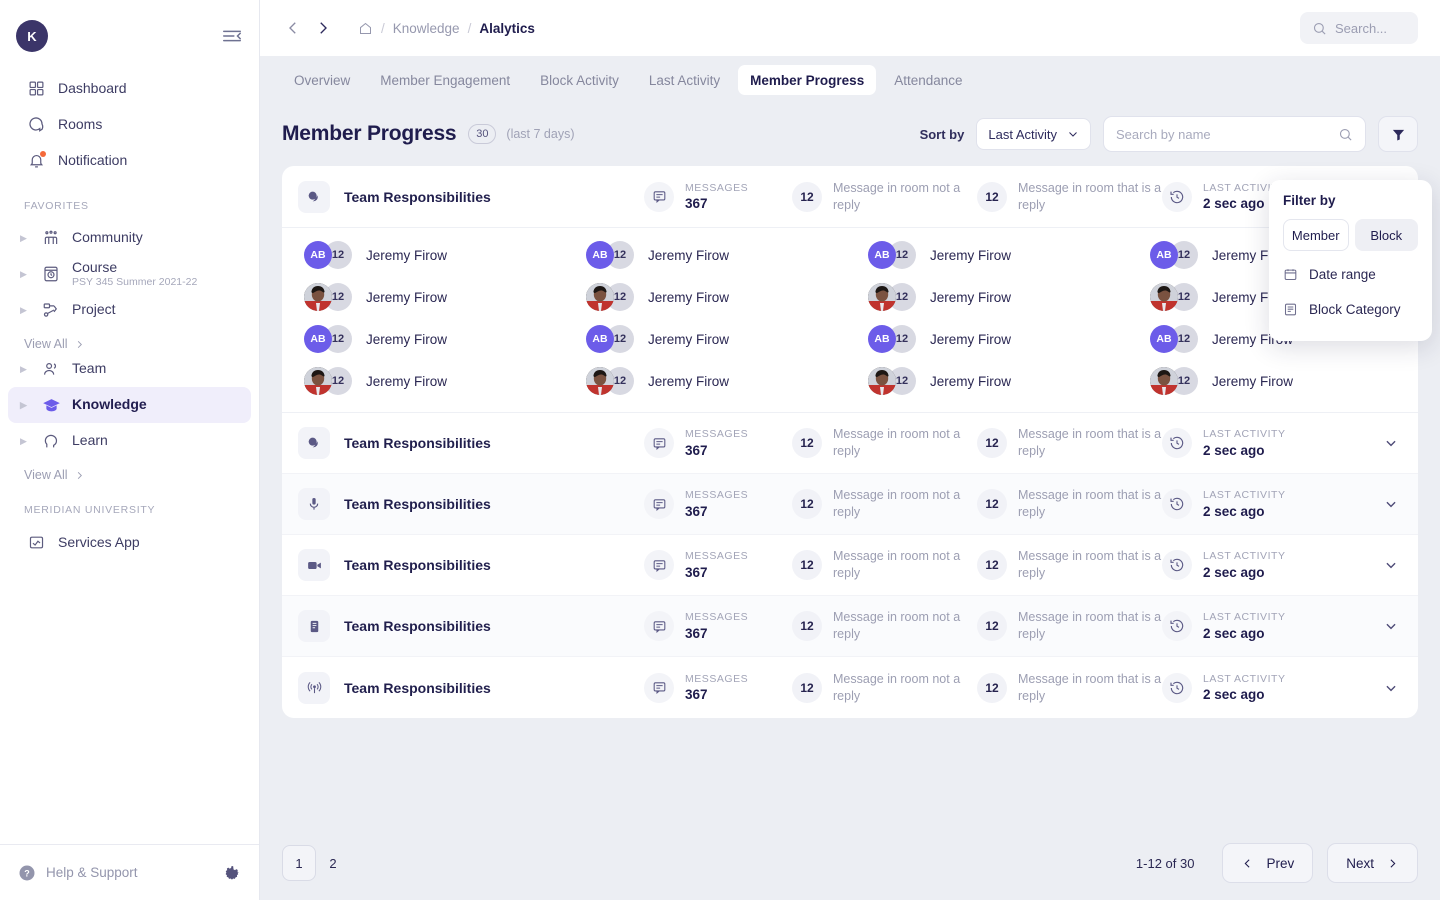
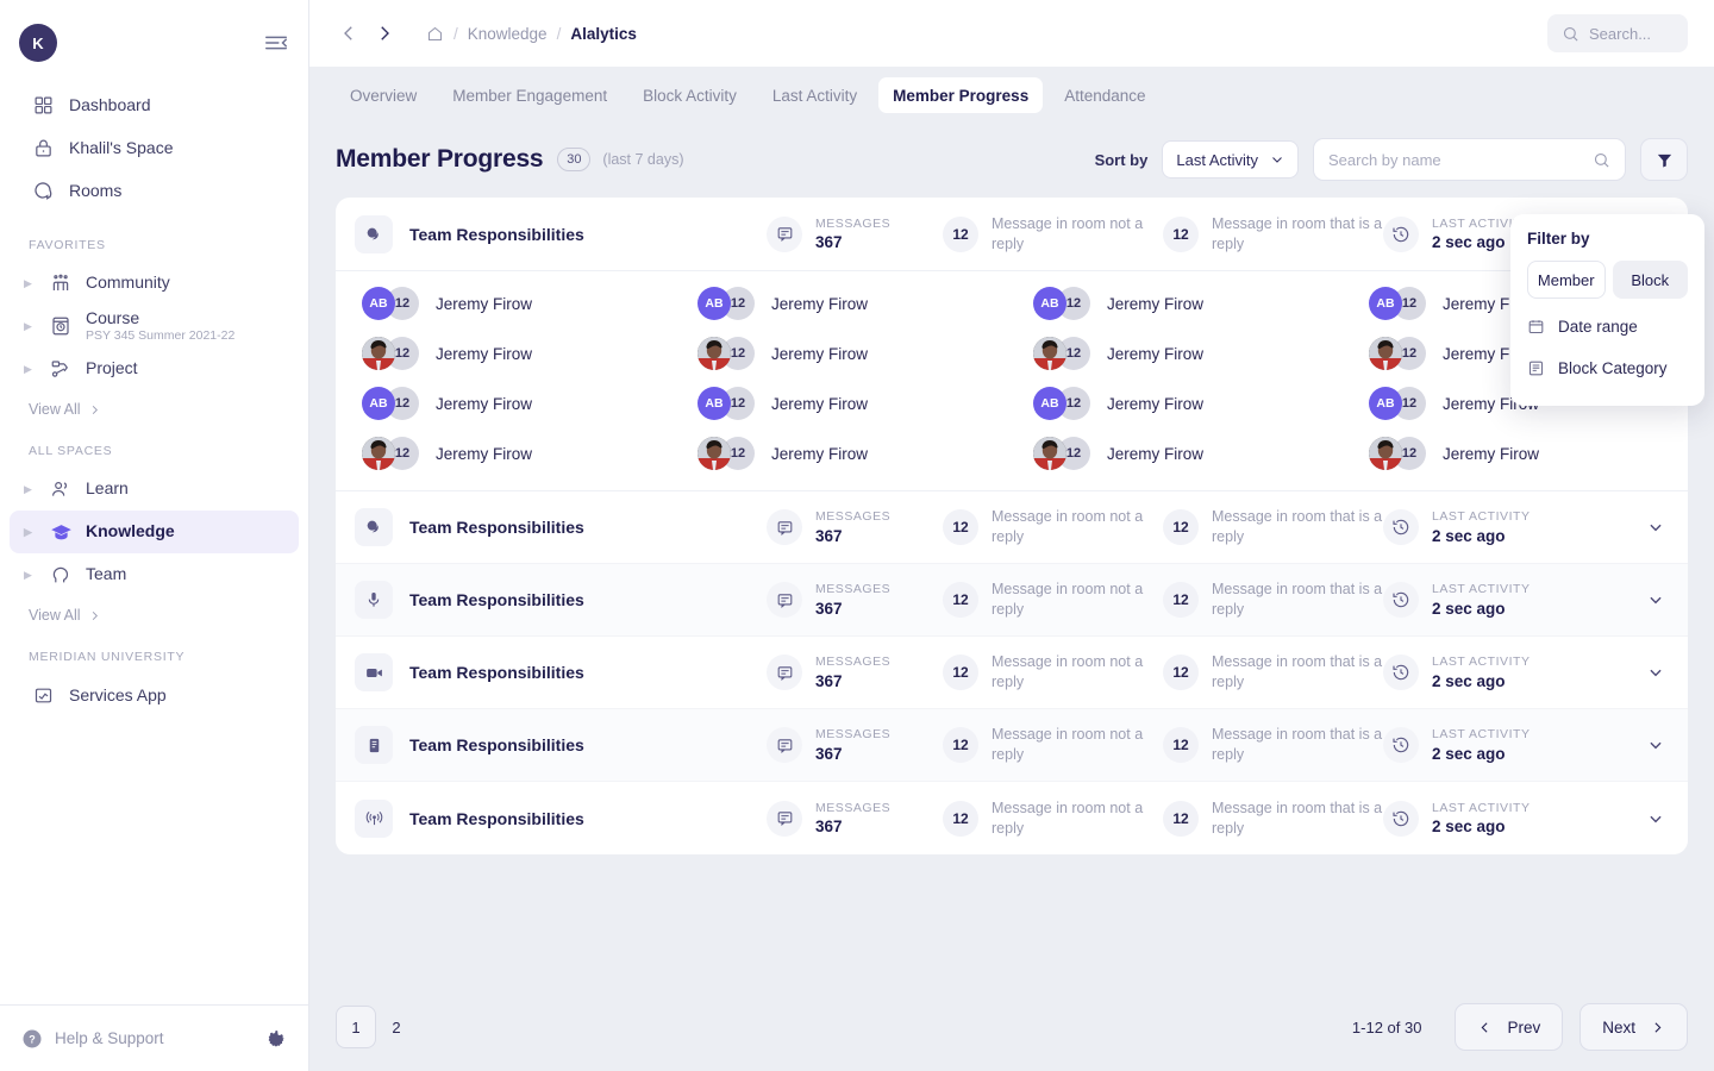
  K
  Dashboard
+ Khalil's Space
  Rooms
- Notification
  FAVORITES
  ▶
  Community
  ▶
  Course
  PSY 345 Summer 2021-22
  ▶
  Project
  View All
+ ALL SPACES
  ▶
- Team
+ Learn
  ▶
  Knowledge
  ▶
- Learn
+ Team
  View All
  MERIDIAN UNIVERSITY
  Services App
  ?
  Help & Support
  /
  Knowledge
  /
  Alalytics
  Search...
  Overview
  Member Engagement
  Block Activity
  Last Activity
  Member Progress
  Attendance
  Member Progress
  30
  (last 7 days)
  Sort by
  Last Activity
  Search by name
  Team Responsibilities
  MESSAGES
  367
  12
  Message in room not a reply
  12
  Message in room that is a reply
  LAST ACTIV
  2 sec ago
  AB
  12
  Jeremy Firow
  AB
  12
  Jeremy Firow
  AB
  12
  Jeremy Firow
  AB
  12
  12
  Jeremy Firow
  12
  Jeremy Firow
  12
  Jeremy Firow
  12
  AB
  12
  Jeremy Firow
  AB
  12
  Jeremy Firow
  AB
  12
  Jeremy Firow
  AB
  12
  Jeremy Fi
  12
  Jeremy Firow
  12
  Jeremy Firow
  12
  Jeremy Firow
  12
  Jeremy Firow
  Team Responsibilities
  MESSAGES
  367
  12
  Message in room not a reply
  12
  Message in room that is a reply
  LAST ACTIVITY
  2 sec ago
  Team Responsibilities
  MESSAGES
  367
  12
  Message in room not a reply
  12
  Message in room that is a reply
  LAST ACTIVITY
  2 sec ago
  Team Responsibilities
  MESSAGES
  367
  12
  Message in room not a reply
  12
  Message in room that is a reply
  LAST ACTIVITY
  2 sec ago
  Team Responsibilities
  MESSAGES
  367
  12
  Message in room not a reply
  12
  Message in room that is a reply
  LAST ACTIVITY
  2 sec ago
  Team Responsibilities
  MESSAGES
  367
  12
  Message in room not a reply
  12
  Message in room that is a reply
  LAST ACTIVITY
  2 sec ago
  1
  2
  1-12 of 30
  Prev
  Next
  Filter by
  Member
  Block
  Date range
  Block Category
